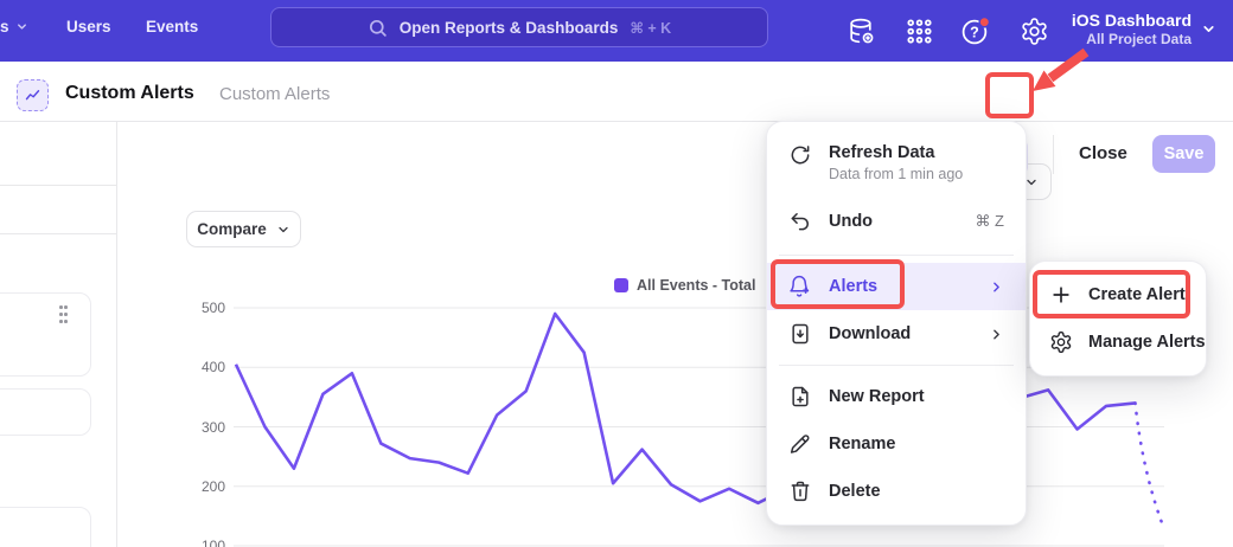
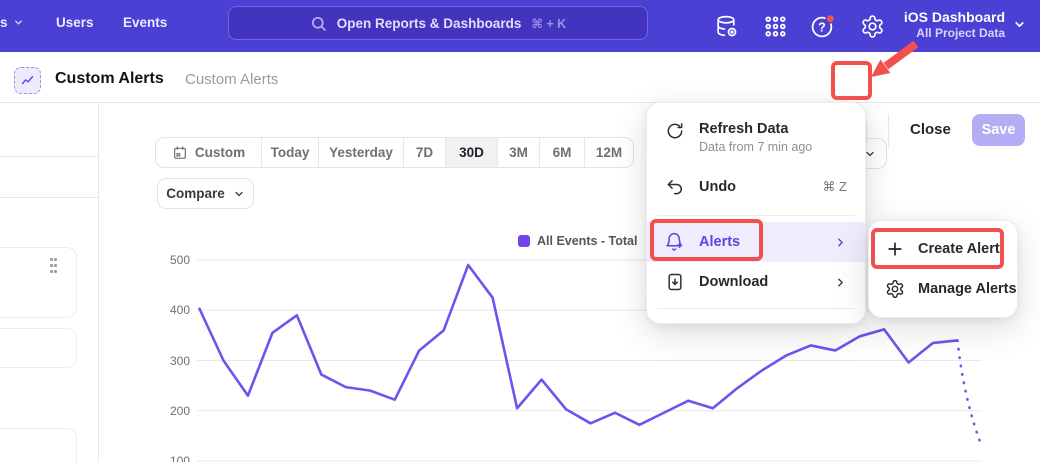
  s
  Users
  Events
  Open Reports & Dashboards
  ⌘ + K
  ?
  iOS Dashboard
  All Project Data
  Custom Alerts
  Custom Alerts
  Close
  Save
  500
  400
  300
  200
  100
  All Events - Total
+ Custom
+ Today
+ Yesterday
+ 7D
+ 30D
+ 3M
+ 6M
+ 12M
  Compare
  Refresh Data
- Data from 1 min ago
+ Data from 7 min ago
  Undo
  ⌘ Z
  Alerts
  Download
- New Report
- Rename
- Delete
  Create Alert
  Manage Alerts
